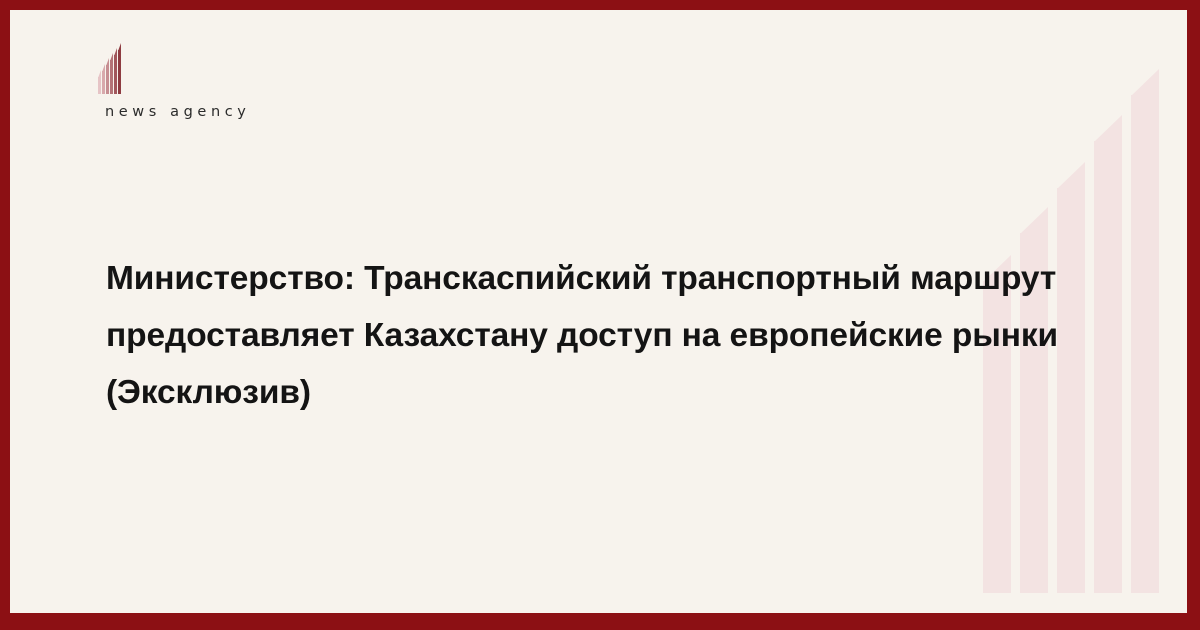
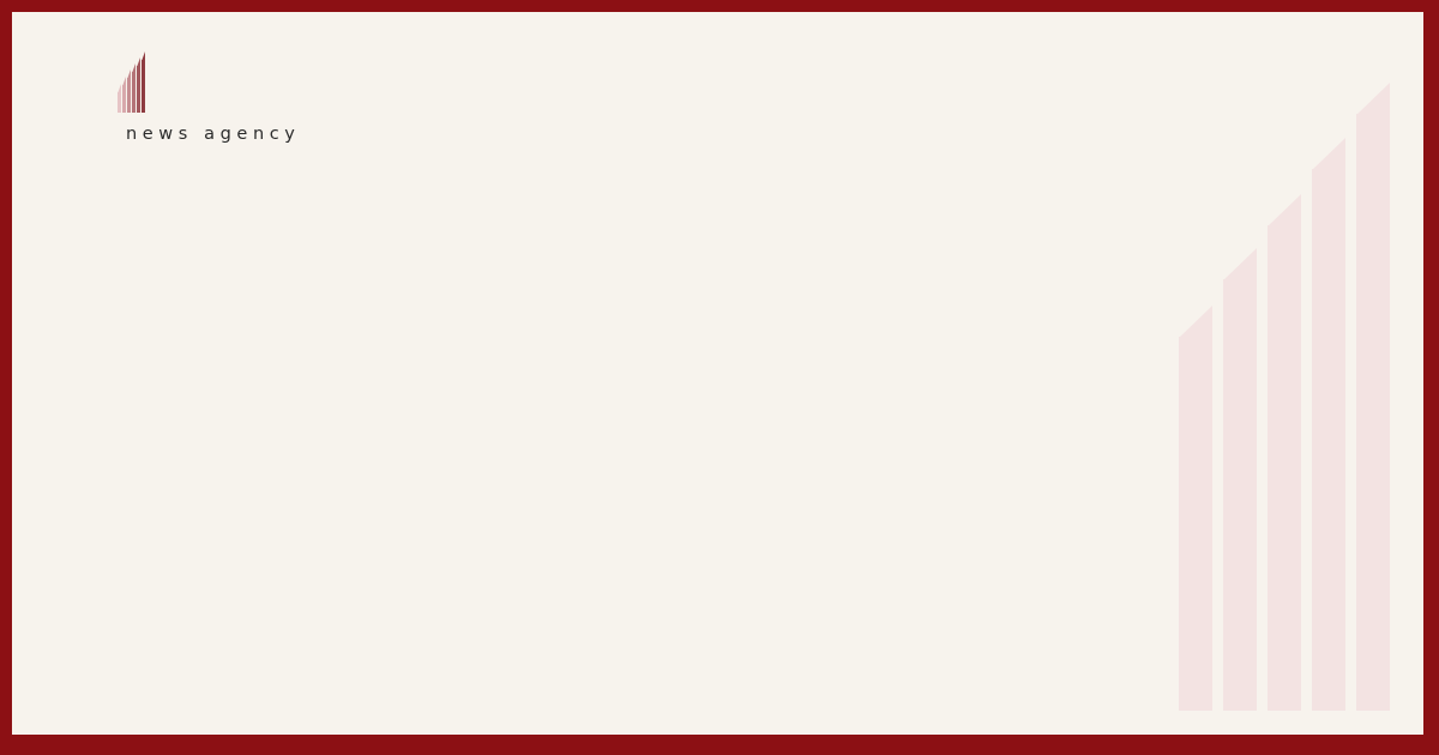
  news agency
- Министерство: Транскаспийский транспортный маршрут предоставляет Казахстану доступ на европейские рынки (Эксклюзив)
